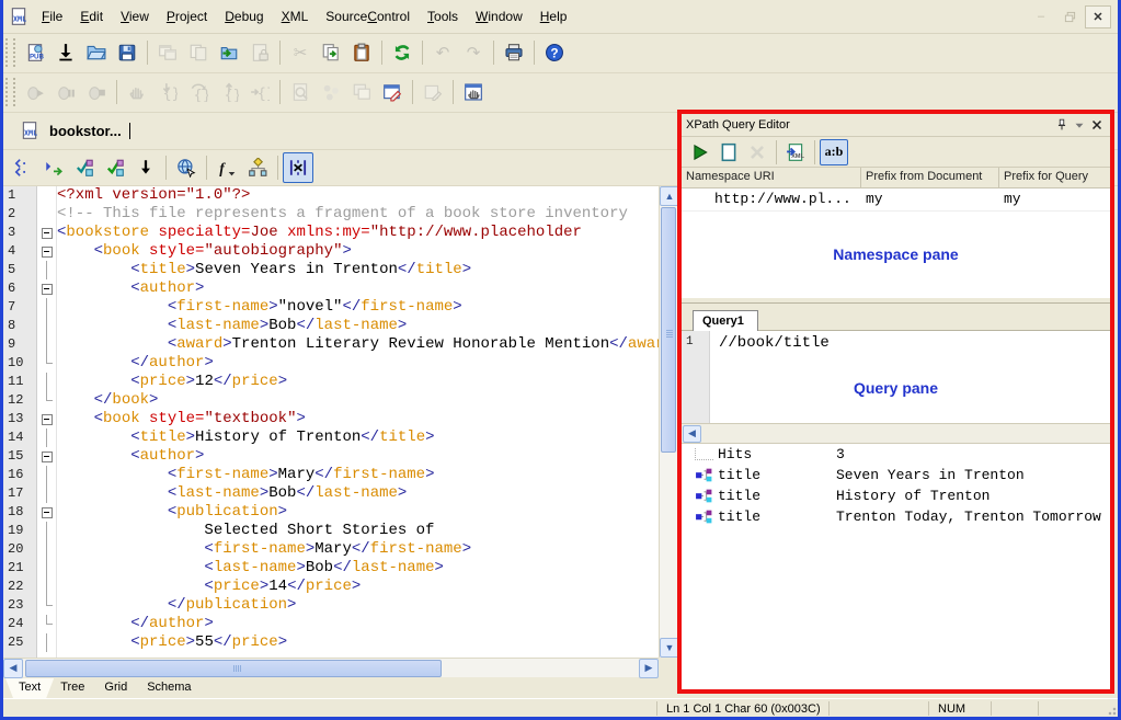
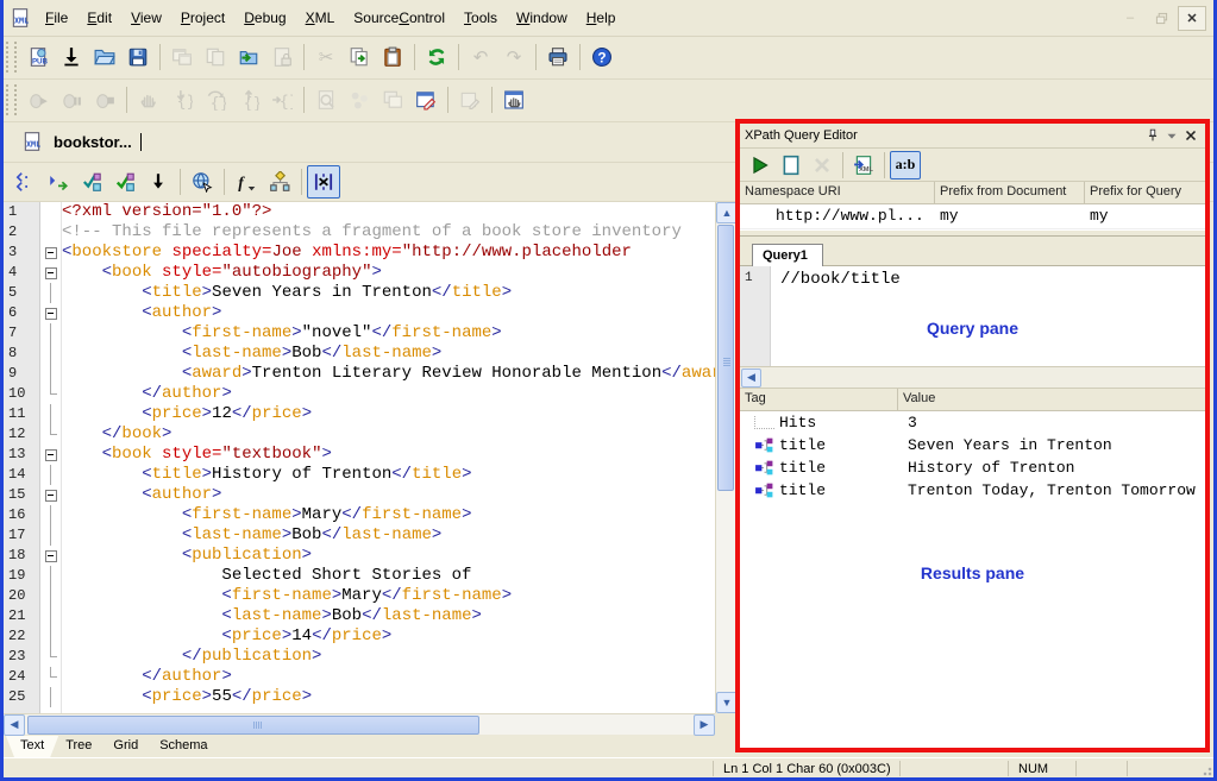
  XML
  File
  Edit
  View
  Project
  Debug
  XML
  SourceControl
  Tools
  Window
  Help
  –
  ✕
  ✂
  ↶
  ↷
  ?
  {}
  {}
  {}
  XML
  bookstor...
  f
  1
  2
  3
  4
  5
  6
  7
  8
  9
  10
  11
  12
  13
  14
  15
  16
  17
  18
  19
  20
  21
  22
  23
  24
  25
  <?xml version="1.0"?>
  <!-- This file represents a fragment of a book store inventory
  <bookstore specialty=Joe xmlns:my="http://www.placeholder
  <book style="autobiography">
  <title>Seven Years in Trenton</title>
  <author>
  <first-name>"novel"</first-name>
  <last-name>Bob</last-name>
  <award>Trenton Literary Review Honorable Mention</awa
  </author>
  <price>12</price>
  </book>
  <book style="textbook">
  <title>History of Trenton</title>
  <author>
  <first-name>Mary</first-name>
  <last-name>Bob</last-name>
  <publication>
  Selected Short Stories of
  <first-name>Mary</first-name>
  <last-name>Bob</last-name>
  <price>14</price>
  </publication>
  </author>
  <price>55</price>
  ▲
  ▼
  ◀
  ▶
  Text
  Tree
  Grid
  Schema
  Ln 1 Col 1 Char 60 (0x003C)
  NUM
  XPath Query Editor
  a:b
  Namespace URI
  Prefix from Document
  Prefix for Query
  http://www.pl...
  my
  my
- Namespace pane
  Query1
  1
  //book/title
  Query pane
  ◀
+ Tag
+ Value
  Hits
  3
  title
  Seven Years in Trenton
  title
  History of Trenton
  title
  Trenton Today, Trenton Tomorrow
+ Results pane
